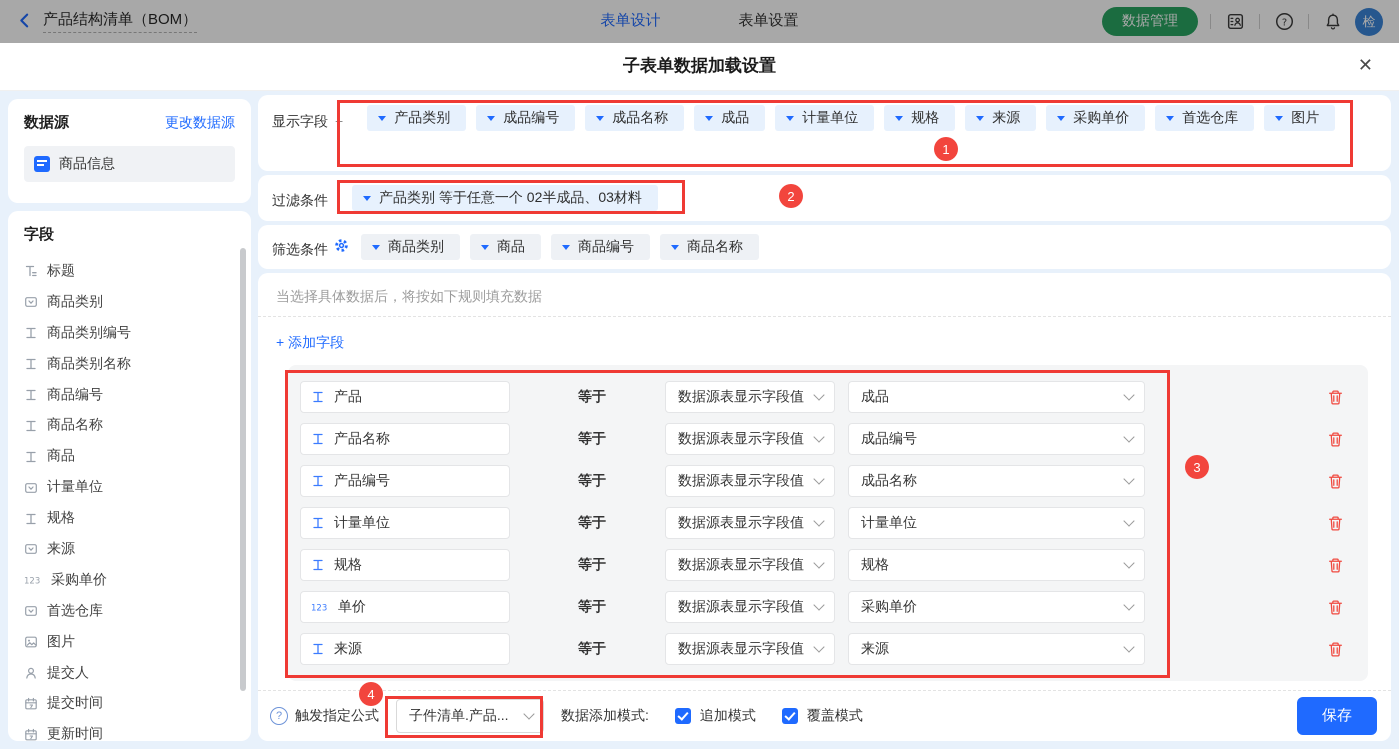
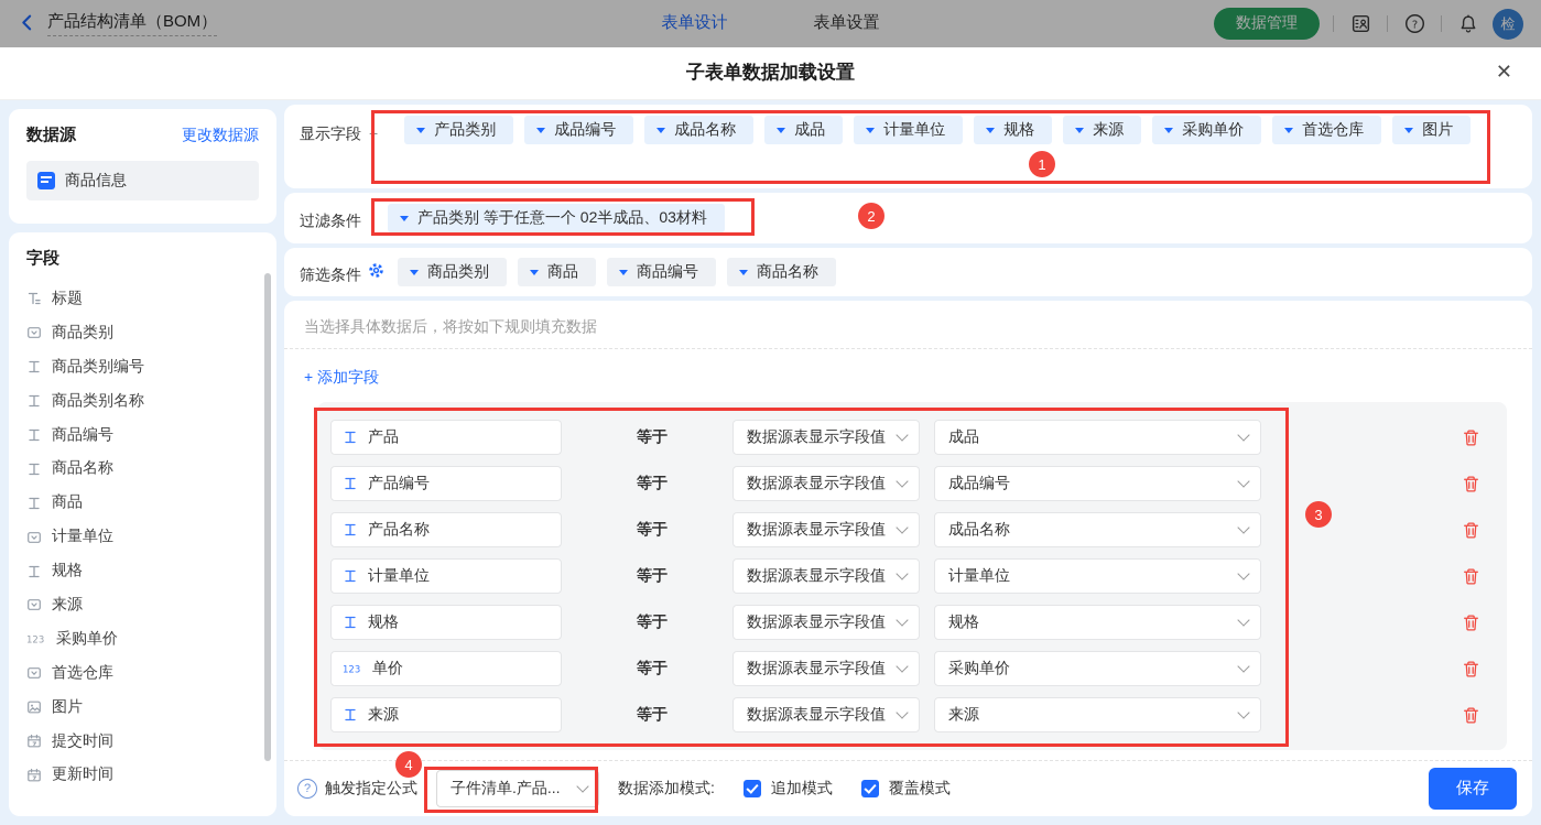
  产品结构清单（BOM）
  表单设计
  表单设置
  数据管理
  ?
  检
  子表单数据加载设置
  ✕
  数据源
  更改数据源
  商品信息
  字段
  标题
  商品类别
  商品类别编号
  商品类别名称
  商品编号
  商品名称
  商品
  计量单位
  规格
  来源
  123
  采购单价
  首选仓库
  图片
- 提交人
  提交时间
  更新时间
  显示字段
  +
  产品类别
  成品编号
  成品名称
  成品
  计量单位
  规格
  来源
  采购单价
  首选仓库
  图片
  过滤条件
  产品类别 等于任意一个 02半成品、03材料
  筛选条件
  商品类别
  商品
  商品编号
  商品名称
  当选择具体数据后，将按如下规则填充数据
  + 添加字段
  产品
  等于
  数据源表显示字段值
  成品
- 产品名称
+ 产品编号
  等于
  数据源表显示字段值
  成品编号
- 产品编号
+ 产品名称
  等于
  数据源表显示字段值
  成品名称
  计量单位
  等于
  数据源表显示字段值
  计量单位
  规格
  等于
  数据源表显示字段值
  规格
  123
  单价
  等于
  数据源表显示字段值
  采购单价
  来源
  等于
  数据源表显示字段值
  来源
  ?
  触发指定公式
  子件清单.产品...
  数据添加模式:
  追加模式
  覆盖模式
  保存
  1
  2
  3
  4
